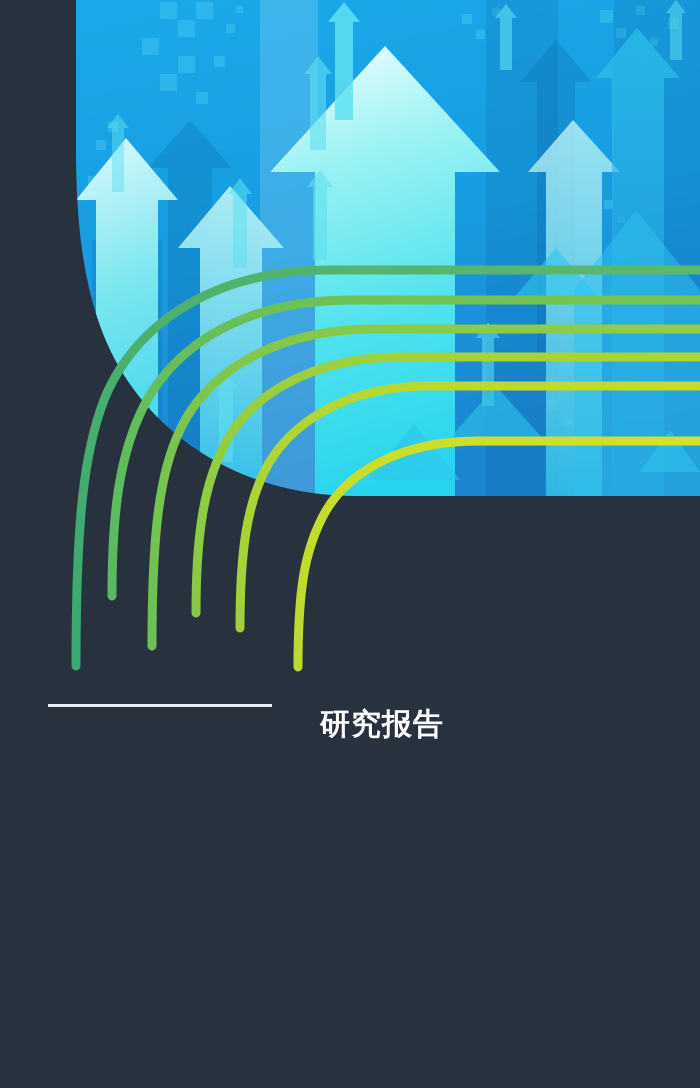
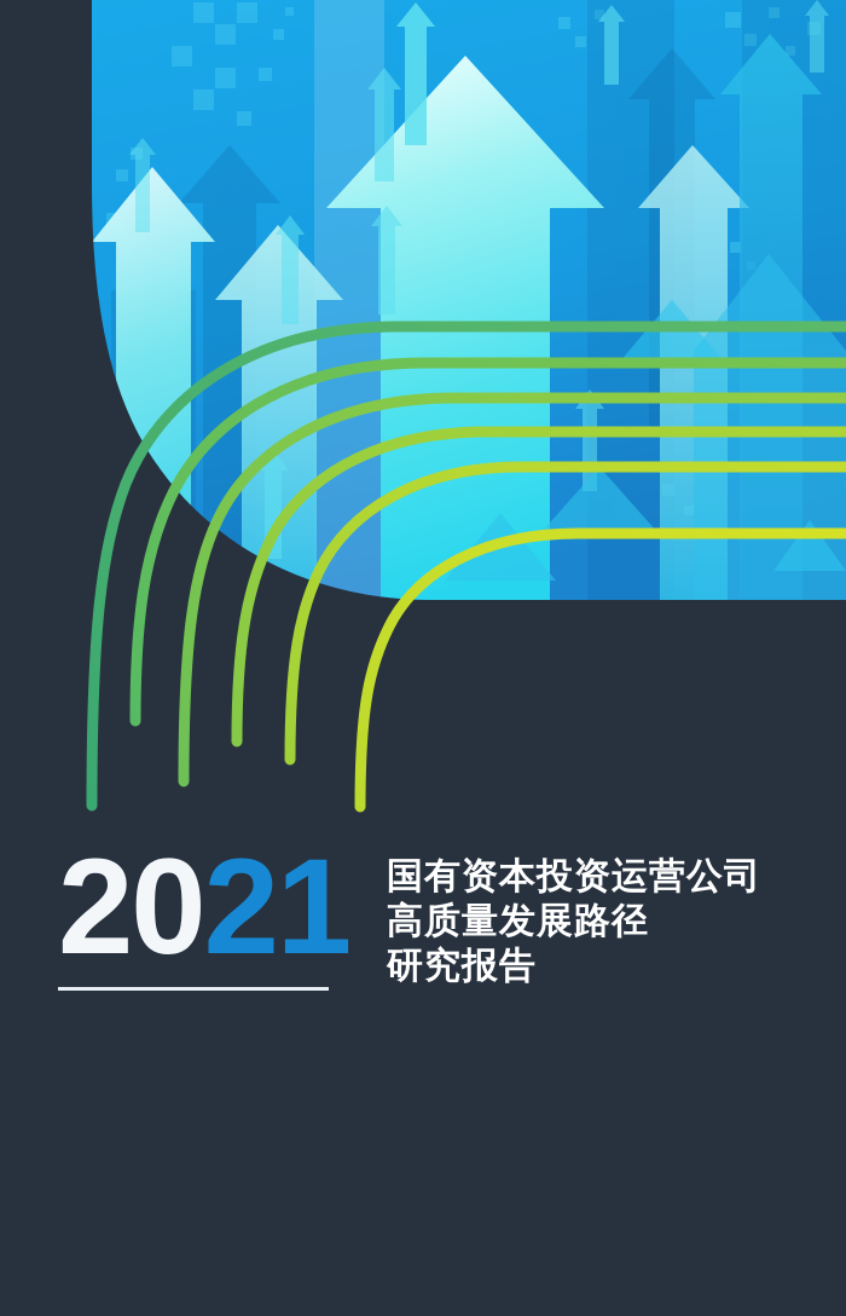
+ 2021
+ 国有资本投资运营公司
+ 高质量发展路径
  研究报告
